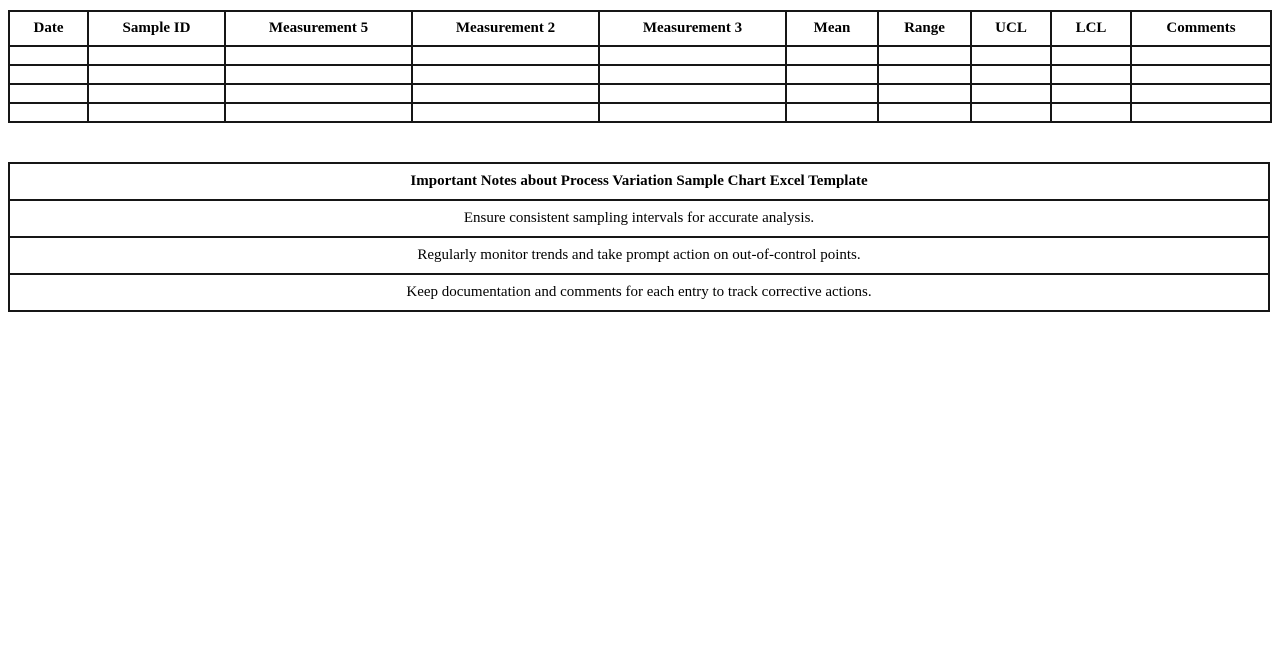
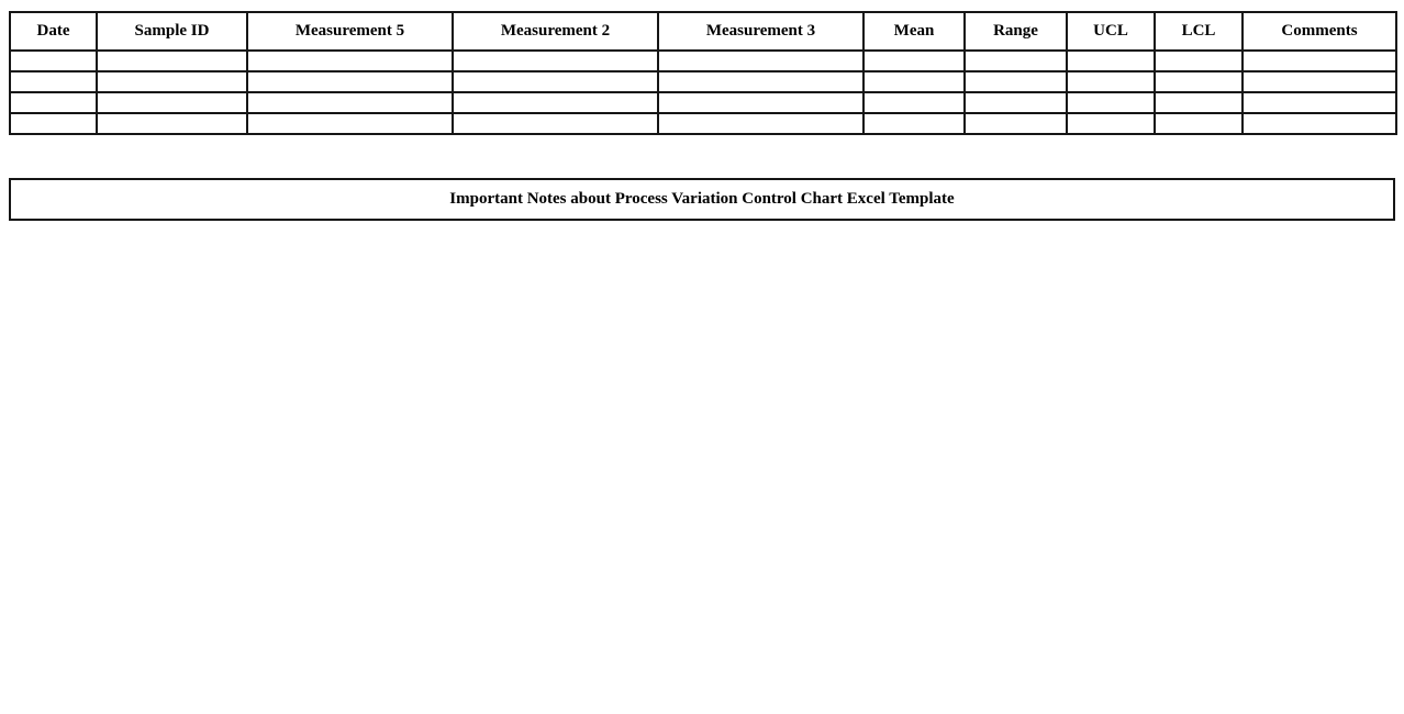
  Date	Sample ID	Measurement 5	Measurement 2	Measurement 3	Mean	Range	UCL	LCL	Comments
- Important Notes about Process Variation Sample Chart Excel Template
+ Important Notes about Process Variation Control Chart Excel Template
- Ensure consistent sampling intervals for accurate analysis.
- Regularly monitor trends and take prompt action on out-of-control points.
- Keep documentation and comments for each entry to track corrective actions.
